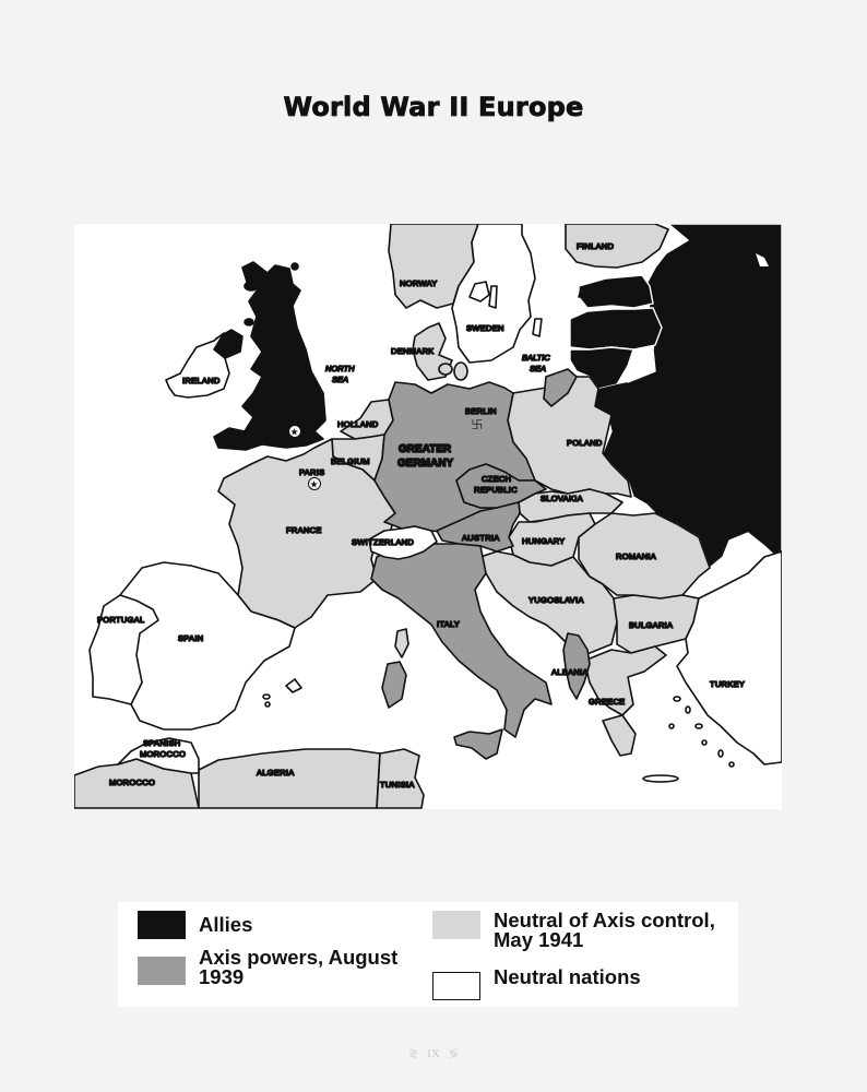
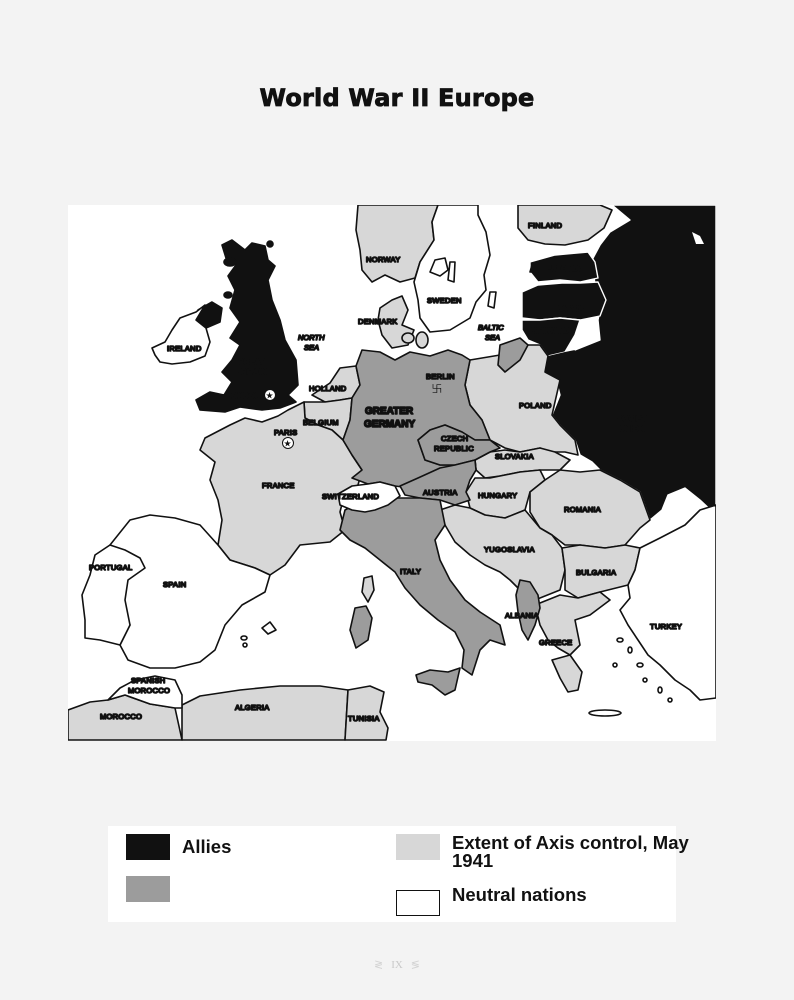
  World War II Europe
  IRELAND
  ★
  NORTH
  SEA
  NORWAY
  SWEDEN
  FINLAND
  DENMARK
  BALTIC
  SEA
  HOLLAND
  BELGIUM
  PARIS
  ★
  FRANCE
  BERLIN
  卐
  GREATER
  GERMANY
  CZECH
  REPUBLIC
  POLAND
  SLOVAKIA
  SWITZERLAND
  AUSTRIA
  HUNGARY
  ROMANIA
  YUGOSLAVIA
  BULGARIA
  PORTUGAL
  SPAIN
  ITALY
  ALBANIA
  GREECE
  TURKEY
  SPANISH
  MOROCCO
  MOROCCO
  ALGERIA
  TUNISIA
  Allies
- Axis powers, August 1939
- Neutral of Axis control, May 1941
+ Extent of Axis control, May 1941
  Neutral nations
  ≷ IX ≶
